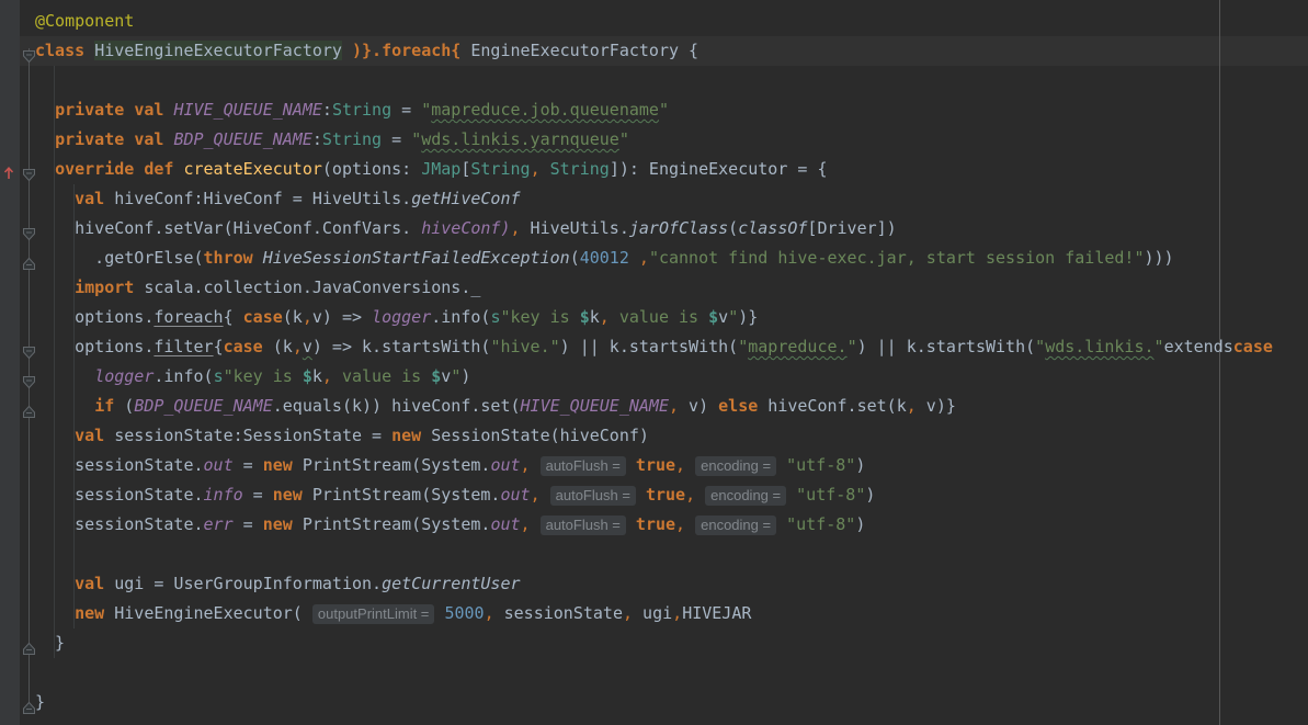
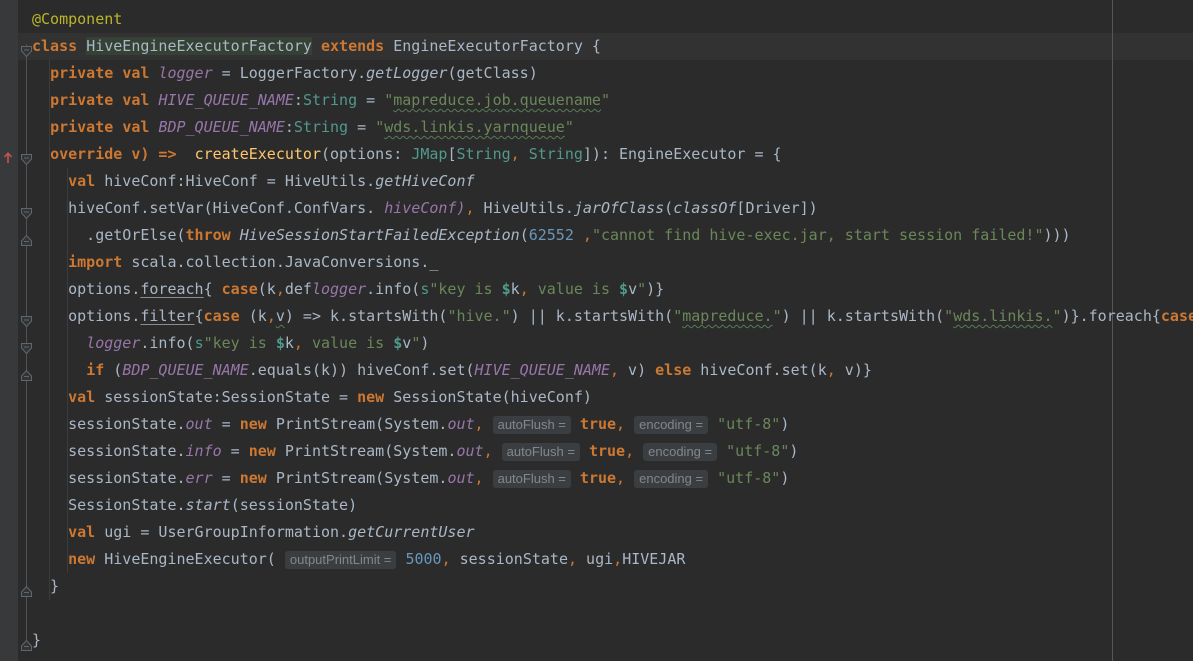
  @Component
- class HiveEngineExecutorFactory )}.foreach{ EngineExecutorFactory {
+ class HiveEngineExecutorFactory extends EngineExecutorFactory {
+ private val logger = LoggerFactory.getLogger(getClass)
  private val HIVE_QUEUE_NAME:String = "mapreduce.job.queuename"
  private val BDP_QUEUE_NAME:String = "wds.linkis.yarnqueue"
- override def createExecutor(options: JMap[String, String]): EngineExecutor = {
+ override v) => createExecutor(options: JMap[String, String]): EngineExecutor = {
  val hiveConf:HiveConf = HiveUtils.getHiveConf
  hiveConf.setVar(HiveConf.ConfVars. hiveConf), HiveUtils.jarOfClass(classOf[Driver])
- .getOrElse(throw HiveSessionStartFailedException(40012 ,"cannot find hive-exec.jar, start session failed!")))
+ .getOrElse(throw HiveSessionStartFailedException(62552 ,"cannot find hive-exec.jar, start session failed!")))
  import scala.collection.JavaConversions._
- options.foreach{ case(k,v) => logger.info(s"key is $k, value is $v")}
+ options.foreach{ case(k,deflogger.info(s"key is $k, value is $v")}
- options.filter{case (k,v) => k.startsWith("hive.") || k.startsWith("mapreduce.") || k.startsWith("wds.linkis."extendscase
+ options.filter{case (k,v) => k.startsWith("hive.") || k.startsWith("mapreduce.") || k.startsWith("wds.linkis.")}.foreach{cas
  logger.info(s"key is $k, value is $v")
  if (BDP_QUEUE_NAME.equals(k)) hiveConf.set(HIVE_QUEUE_NAME, v) else hiveConf.set(k, v)}
  val sessionState:SessionState = new SessionState(hiveConf)
  sessionState.out = new PrintStream(System.out, autoFlush = true, encoding = "utf-8")
  sessionState.info = new PrintStream(System.out, autoFlush = true, encoding = "utf-8")
  sessionState.err = new PrintStream(System.out, autoFlush = true, encoding = "utf-8")
+ SessionState.start(sessionState)
  val ugi = UserGroupInformation.getCurrentUser
  new HiveEngineExecutor( outputPrintLimit = 5000, sessionState, ugi,HIVEJAR
  }
  }
